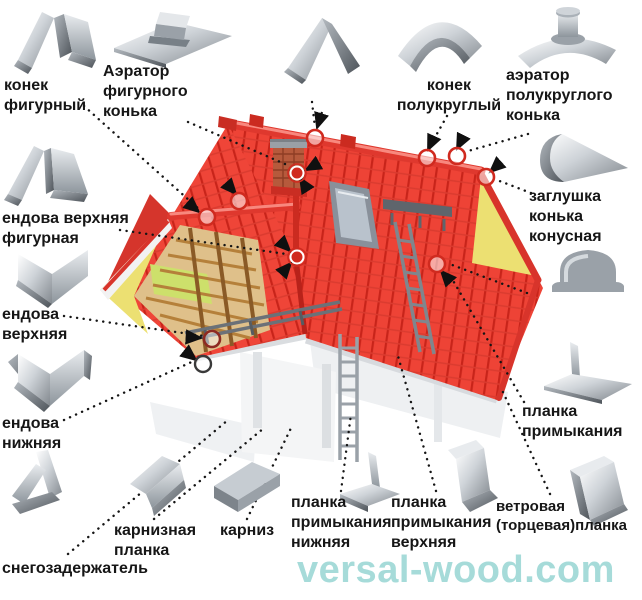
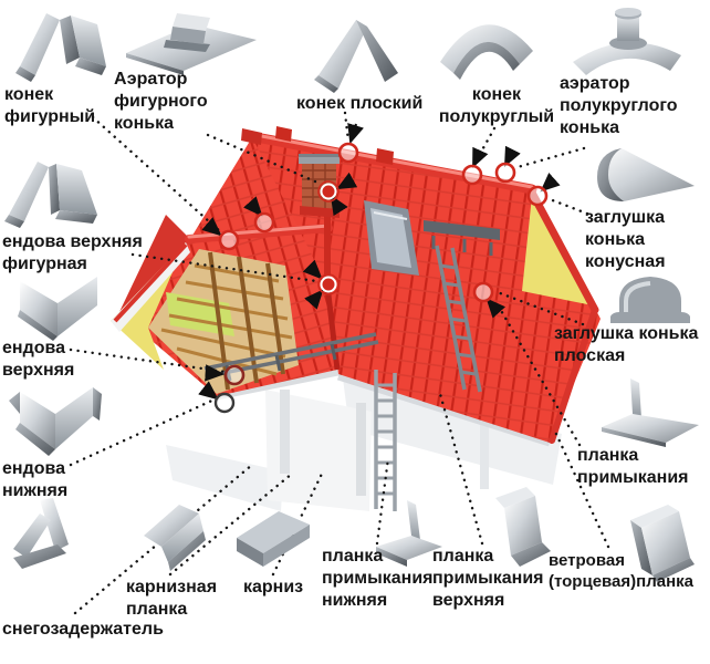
  конек
  фигурный
  Аэратор
  фигурного
  конька
+ конек плоский
  конек
  полукруглый
  аэратор
  полукруглого
  конька
  заглушка
  конька
  конусная
+ заглушка конька
+ плоская
  планка
  примыкания
  ветровая
  (торцевая)планка
  ендова верхняя
  фигурная
  ендова
  верхняя
  ендова
  нижняя
  снегозадержатель
  карнизная
  планка
  карниз
  планка
  примыкания
  нижняя
  планка
  примыкания
  верхняя
- versal-wood.com
